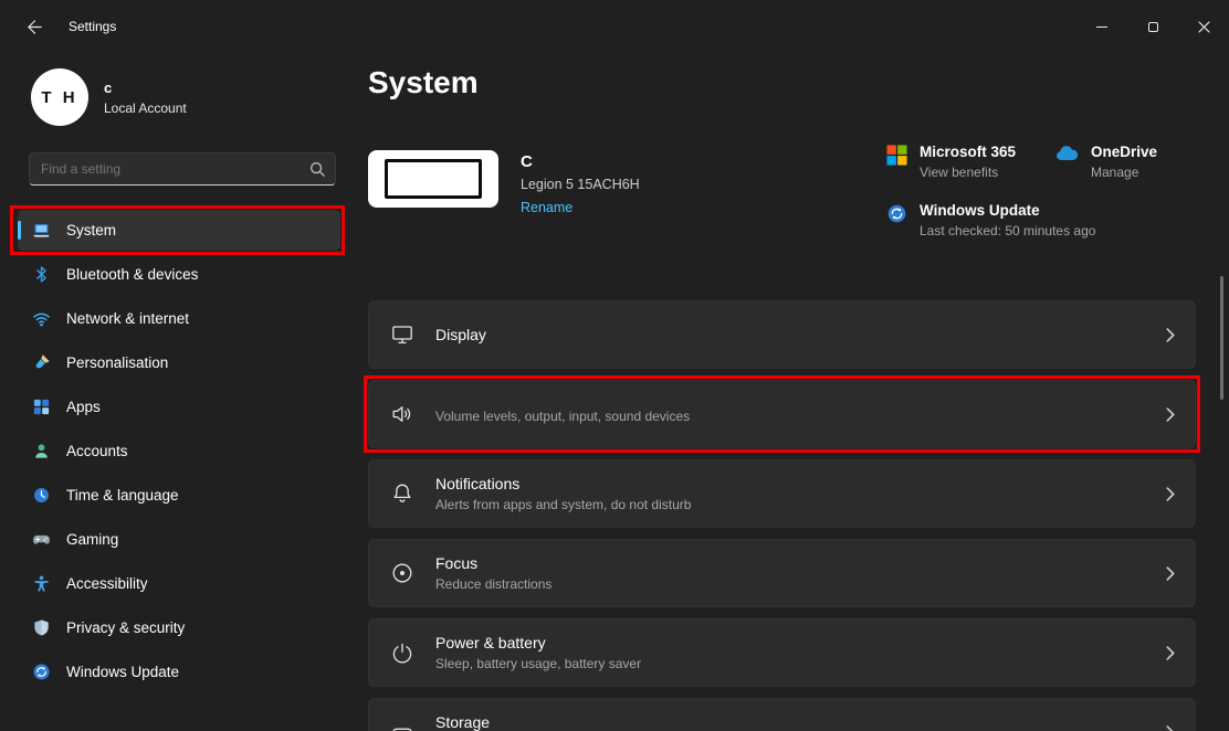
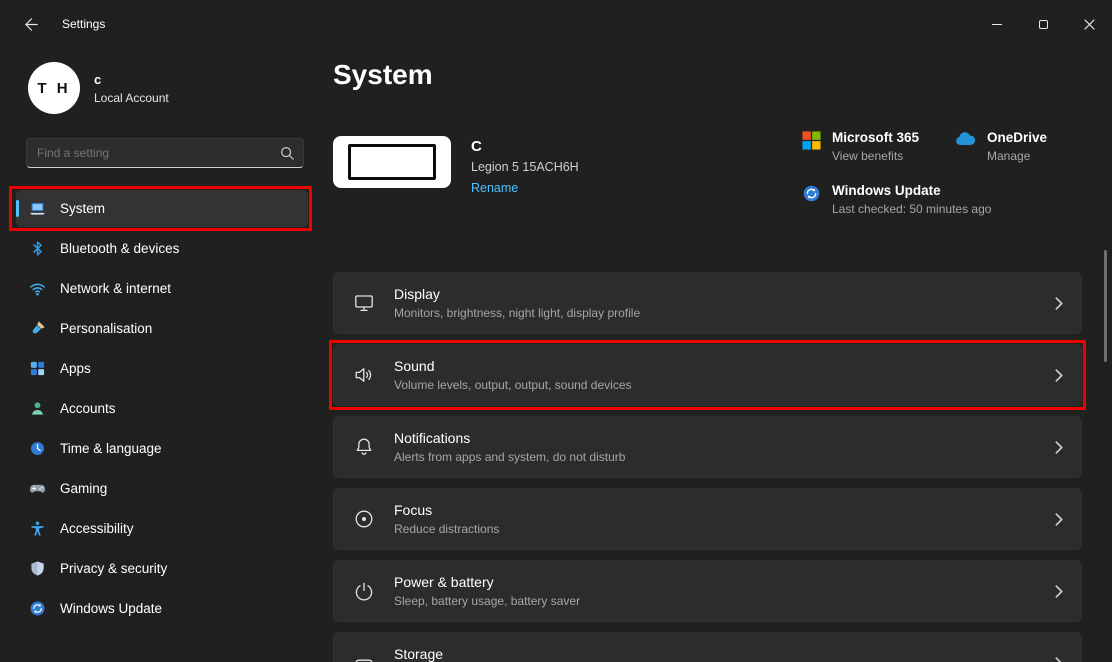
  Settings
  T H
  c
  Local Account
  Find a setting
  System
  Bluetooth & devices
  Network & internet
  Personalisation
  Apps
  Accounts
  Time & language
  Gaming
  Accessibility
  Privacy & security
  Windows Update
  System
  C
  Legion 5 15ACH6H
  Rename
  Microsoft 365
  View benefits
  OneDrive
  Manage
  Windows Update
  Last checked: 50 minutes ago
  Display
+ Monitors, brightness, night light, display profile
+ Sound
- Volume levels, output, input, sound devices
+ Volume levels, output, output, sound devices
  Notifications
  Alerts from apps and system, do not disturb
  Focus
  Reduce distractions
  Power & battery
  Sleep, battery usage, battery saver
  Storage
